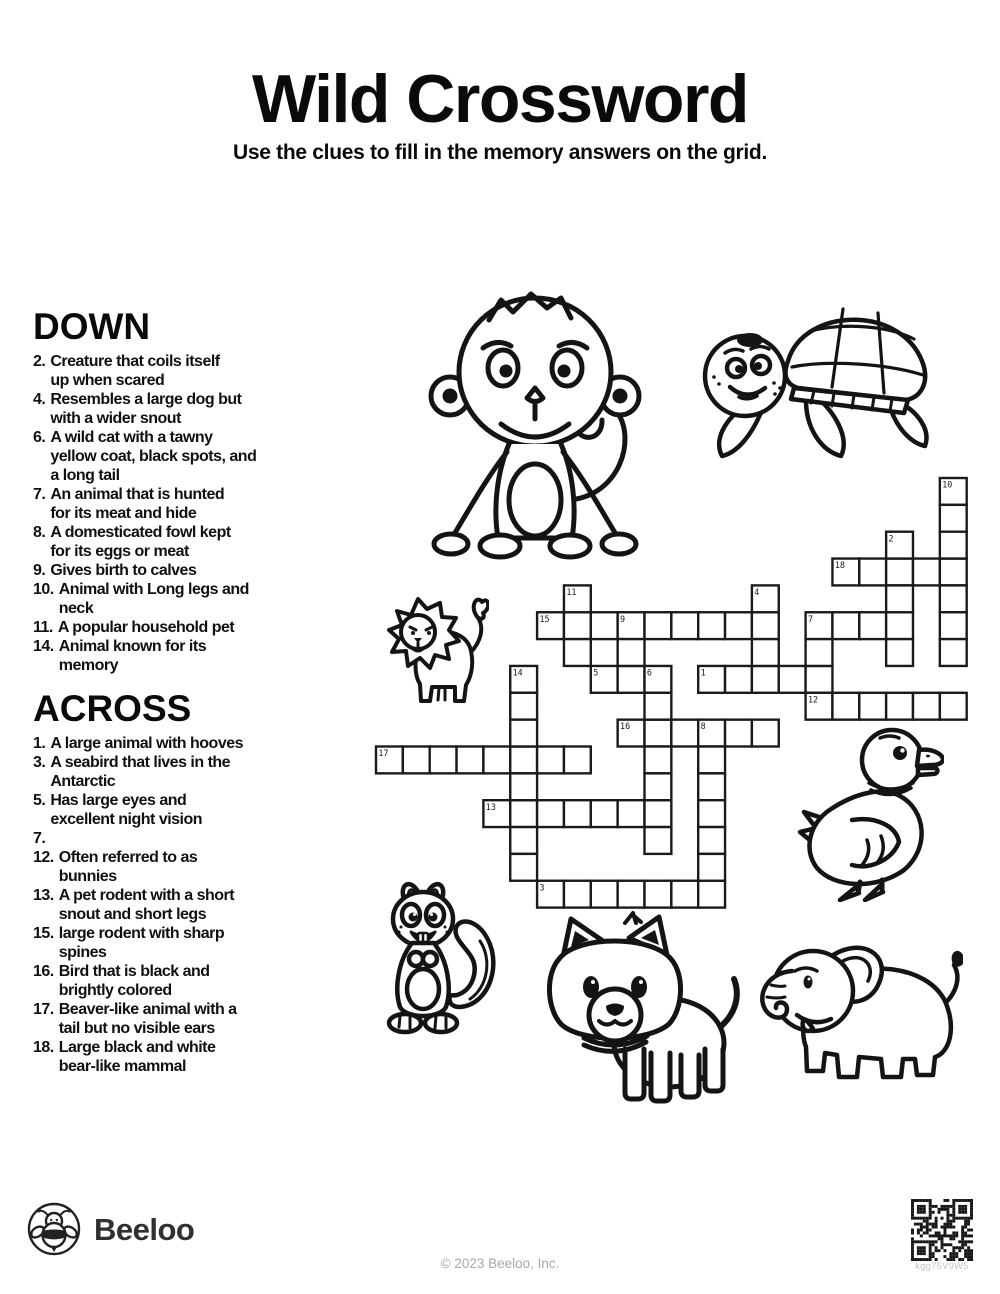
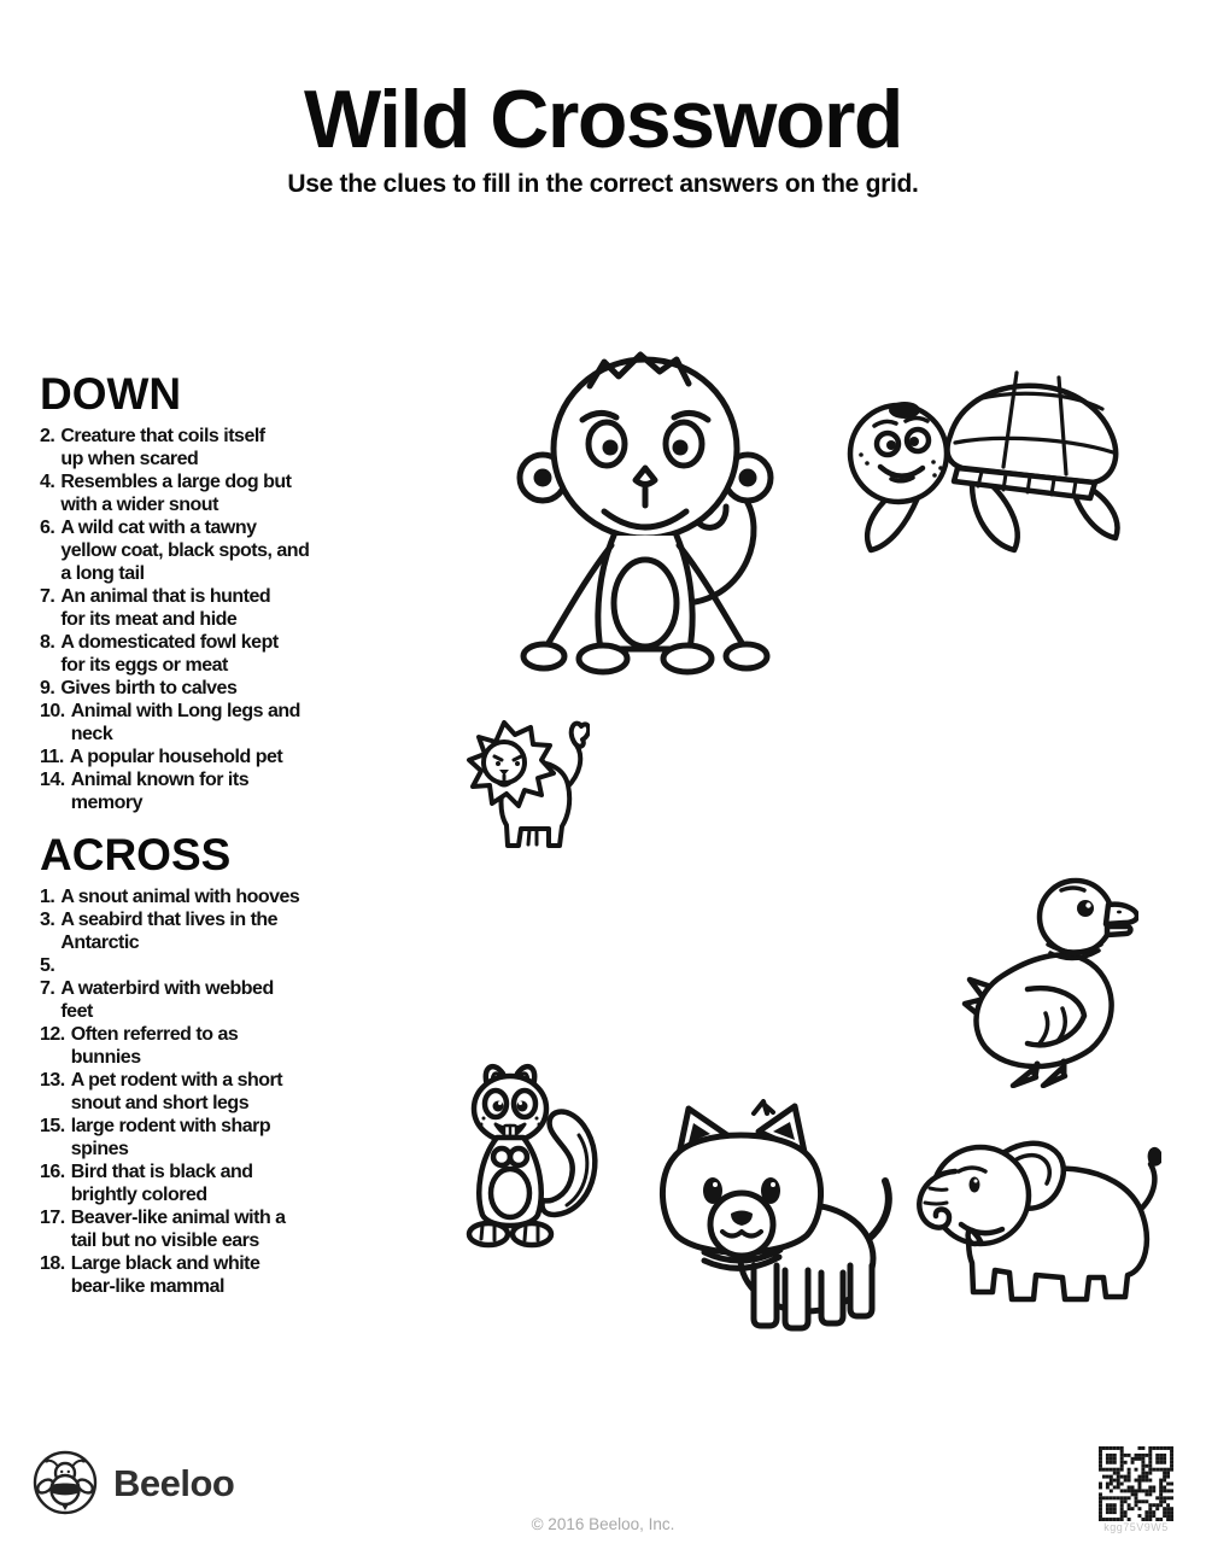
  Wild Crossword
- Use the clues to fill in the memory answers on the grid.
+ Use the clues to fill in the correct answers on the grid.
  DOWN
  2.
  Creature that coils itself
  up when scared
  4.
  Resembles a large dog but
  with a wider snout
  6.
  A wild cat with a tawny
  yellow coat, black spots, and
  a long tail
  7.
  An animal that is hunted
  for its meat and hide
  8.
  A domesticated fowl kept
  for its eggs or meat
  9.
  Gives birth to calves
  10.
  Animal with Long legs and
  neck
  11.
  A popular household pet
  14.
  Animal known for its
  memory
  ACROSS
  1.
- A large animal with hooves
+ A snout animal with hooves
  3.
  A seabird that lives in the
  Antarctic
  5.
- Has large eyes and
- excellent night vision
  7.
+ A waterbird with webbed
+ feet
  12.
  Often referred to as
  bunnies
  13.
  A pet rodent with a short
  snout and short legs
  15.
  large rodent with sharp
  spines
  16.
  Bird that is black and
  brightly colored
  17.
  Beaver-like animal with a
  tail but no visible ears
  18.
  Large black and white
  bear-like mammal
- 1
- 3
- 5
- 6
- 7
- 12
- 13
- 15
- 9
- 16
- 8
- 17
- 18
- 2
- 4
- 10
- 11
- 14
  Beeloo
- © 2023 Beeloo, Inc.
+ © 2016 Beeloo, Inc.
  kgg75V9W5
